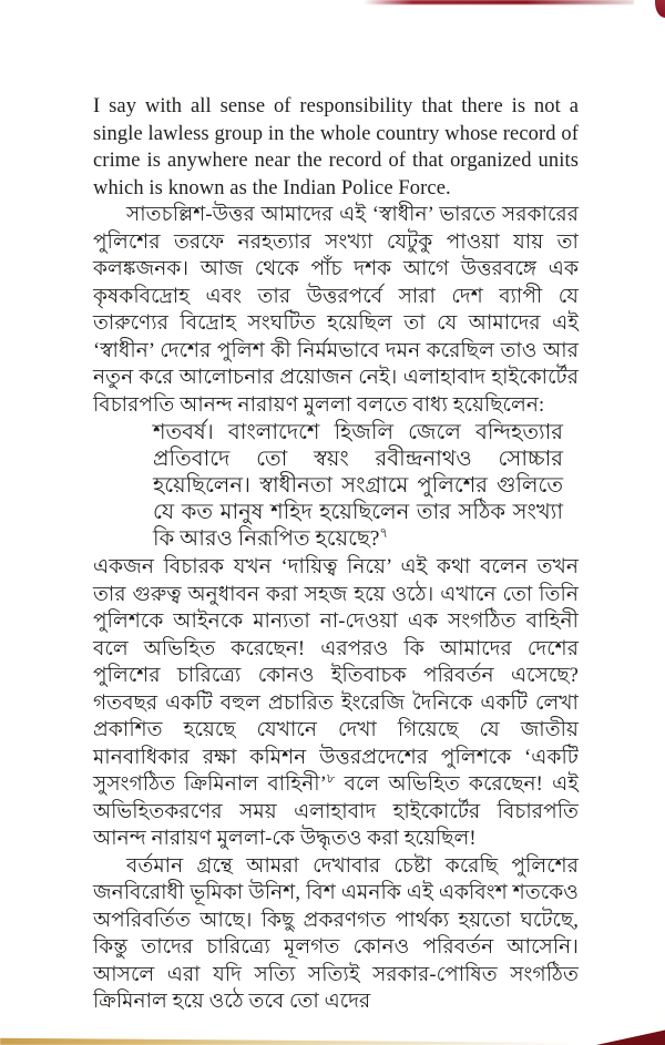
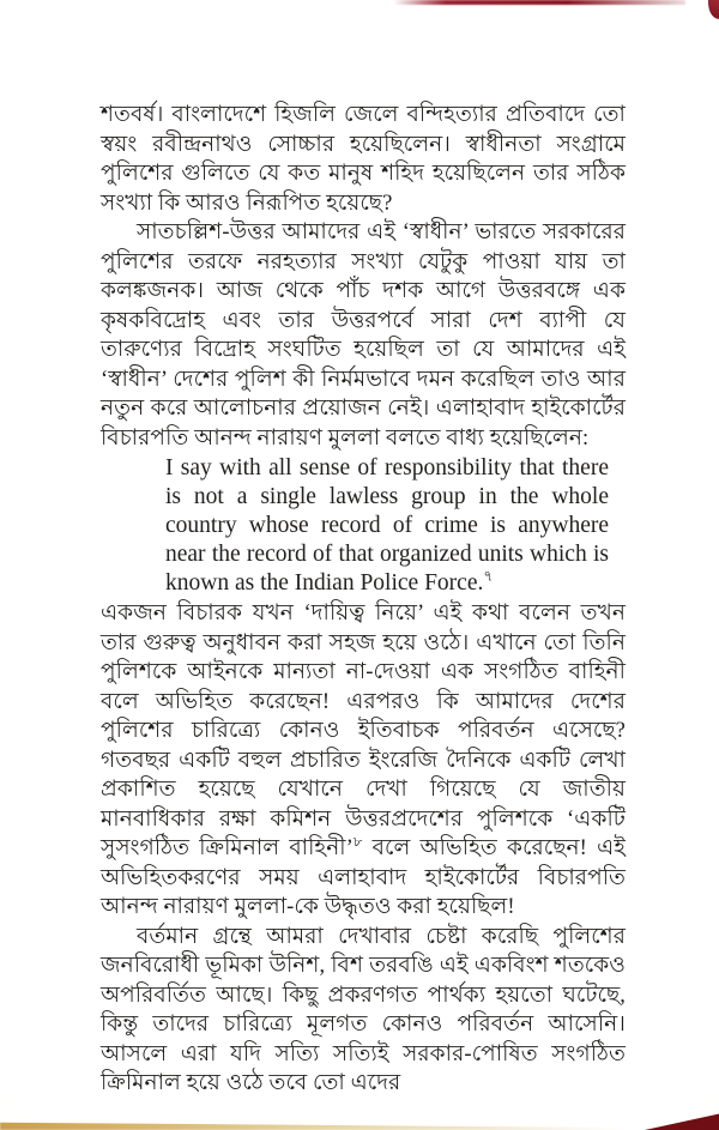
- I say with all sense of responsibility that there is not a single lawless group in the whole country whose record of crime is anywhere near the record of that organized units which is known as the Indian Police Force.
+ শতবর্ষ। বাংলাদেশে হিজলি জেলে বন্দিহত্যার প্রতিবাদে তো স্বয়ং রবীন্দ্রনাথও সোচ্চার হয়েছিলেন। স্বাধীনতা সংগ্রামে পুলিশের গুলিতে যে কত মানুষ শহিদ হয়েছিলেন তার সঠিক সংখ্যা কি আরও নিরূপিত হয়েছে?
  সাতচল্লিশ-উত্তর আমাদের এই ‘স্বাধীন’ ভারতে সরকারের পুলিশের তরফে নরহত্যার সংখ্যা যেটুকু পাওয়া যায় তা কলঙ্কজনক। আজ থেকে পাঁচ দশক আগে উত্তরবঙ্গে এক কৃষকবিদ্রোহ এবং তার উত্তরপর্বে সারা দেশ ব্যাপী যে তারুণ্যের বিদ্রোহ সংঘটিত হয়েছিল তা যে আমাদের এই ‘স্বাধীন’ দেশের পুলিশ কী নির্মমভাবে দমন করেছিল তাও আর নতুন করে আলোচনার প্রয়োজন নেই। এলাহাবাদ হাইকোর্টের বিচারপতি আনন্দ নারায়ণ মুললা বলতে বাধ্য হয়েছিলেন:
- শতবর্ষ। বাংলাদেশে হিজলি জেলে বন্দিহত্যার প্রতিবাদে তো স্বয়ং রবীন্দ্রনাথও সোচ্চার হয়েছিলেন। স্বাধীনতা সংগ্রামে পুলিশের গুলিতে যে কত মানুষ শহিদ হয়েছিলেন তার সঠিক সংখ্যা কি আরও নিরূপিত হয়েছে?৭
+ I say with all sense of responsibility that there is not a single lawless group in the whole country whose record of crime is anywhere near the record of that organized units which is known as the Indian Police Force.৭
  একজন বিচারক যখন ‘দায়িত্ব নিয়ে’ এই কথা বলেন তখন তার গুরুত্ব অনুধাবন করা সহজ হয়ে ওঠে। এখানে তো তিনি পুলিশকে আইনকে মান্যতা না-দেওয়া এক সংগঠিত বাহিনী বলে অভিহিত করেছেন! এরপরও কি আমাদের দেশের পুলিশের চারিত্র্যে কোনও ইতিবাচক পরিবর্তন এসেছে? গতবছর একটি বহুল প্রচারিত ইংরেজি দৈনিকে একটি লেখা প্রকাশিত হয়েছে যেখানে দেখা গিয়েছে যে জাতীয় মানবাধিকার রক্ষা কমিশন উত্তরপ্রদেশের পুলিশকে ‘একটি সুসংগঠিত ক্রিমিনাল বাহিনী’৮ বলে অভিহিত করেছেন! এই অভিহিতকরণের সময় এলাহাবাদ হাইকোর্টের বিচারপতি আনন্দ নারায়ণ মুললা-কে উদ্ধৃতও করা হয়েছিল!
- বর্তমান গ্রন্থে আমরা দেখাবার চেষ্টা করেছি পুলিশের জনবিরোধী ভূমিকা উনিশ, বিশ এমনকি এই একবিংশ শতকেও অপরিবর্তিত আছে। কিছু প্রকরণগত পার্থক্য হয়তো ঘটেছে, কিন্তু তাদের চারিত্র্যে মূলগত কোনও পরিবর্তন আসেনি। আসলে এরা যদি সত্যি সত্যিই সরকার-পোষিত সংগঠিত ক্রিমিনাল হয়ে ওঠে তবে তো এদের
+ বর্তমান গ্রন্থে আমরা দেখাবার চেষ্টা করেছি পুলিশের জনবিরোধী ভূমিকা উনিশ, বিশ তরবঙি এই একবিংশ শতকেও অপরিবর্তিত আছে। কিছু প্রকরণগত পার্থক্য হয়তো ঘটেছে, কিন্তু তাদের চারিত্র্যে মূলগত কোনও পরিবর্তন আসেনি। আসলে এরা যদি সত্যি সত্যিই সরকার-পোষিত সংগঠিত ক্রিমিনাল হয়ে ওঠে তবে তো এদের
